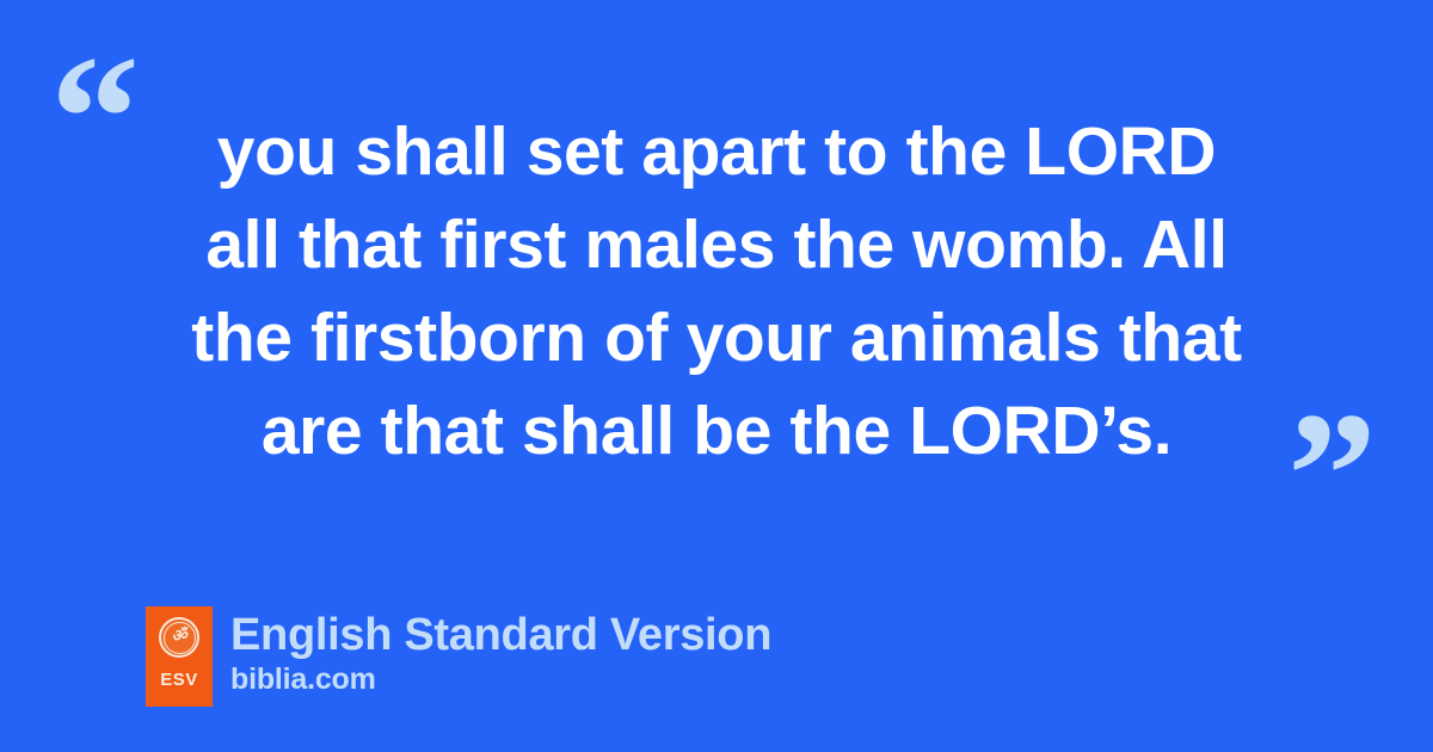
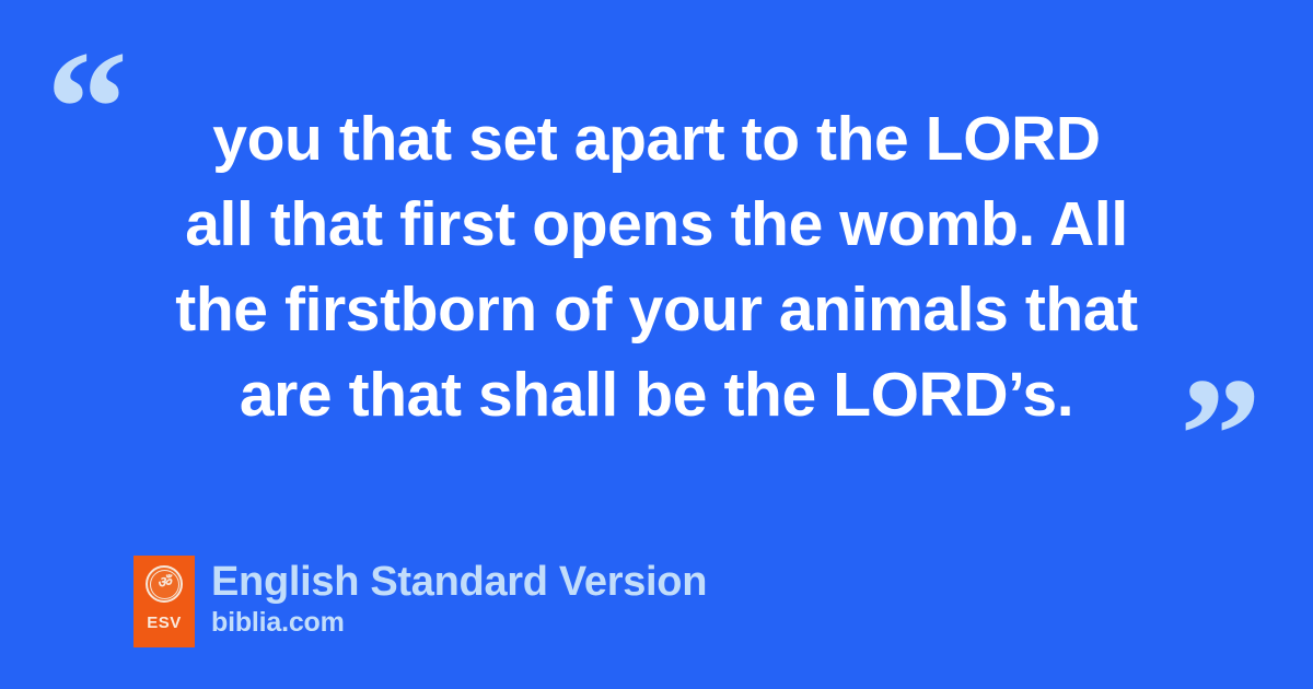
  “
- you shall set apart to the LORD
+ you that set apart to the LORD
- all that first males the womb. All
+ all that first opens the womb. All
  the firstborn of your animals that
  are that shall be the LORD’s.
  ”
  ॐ
  ESV
  English Standard Version
  biblia.com
